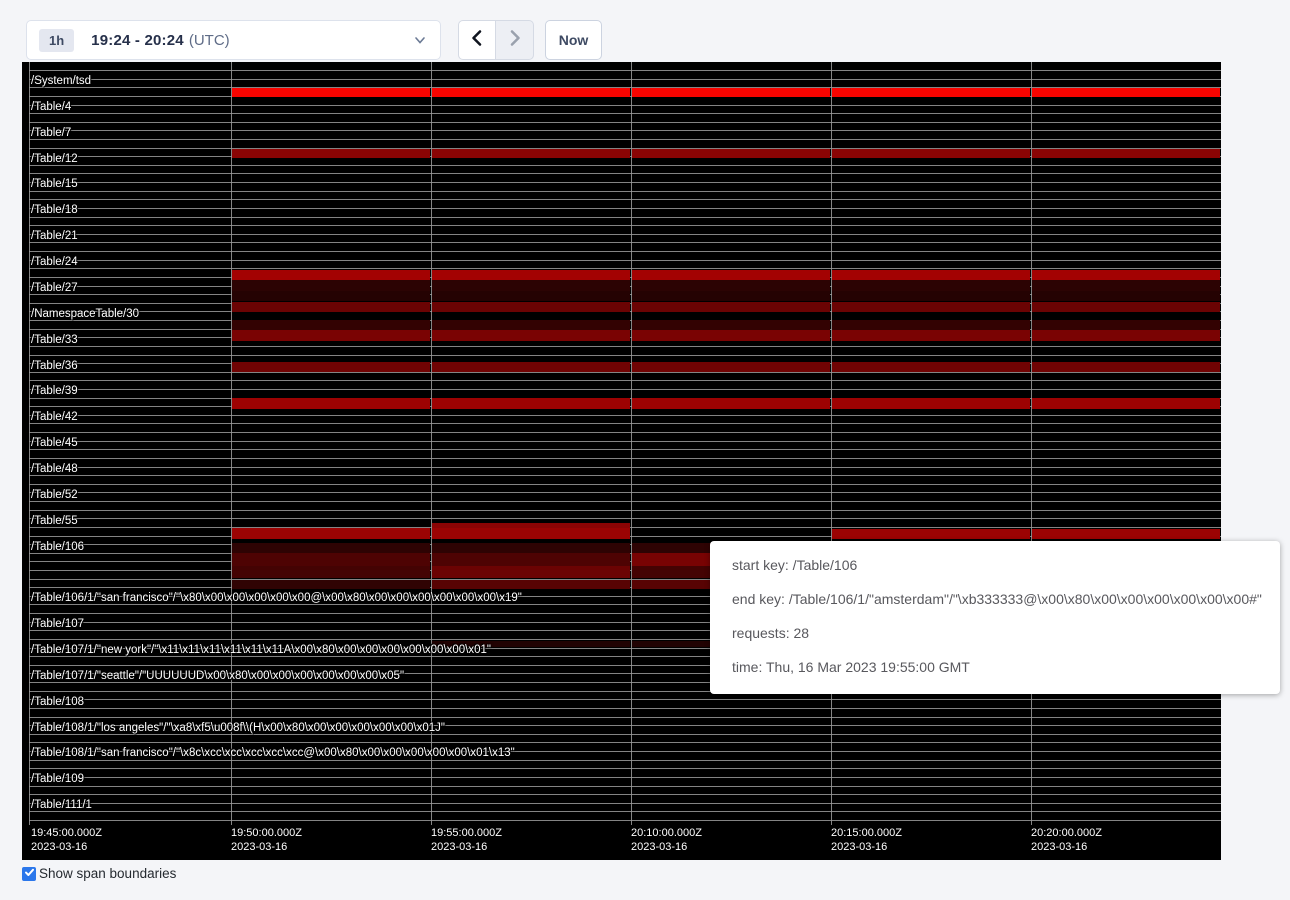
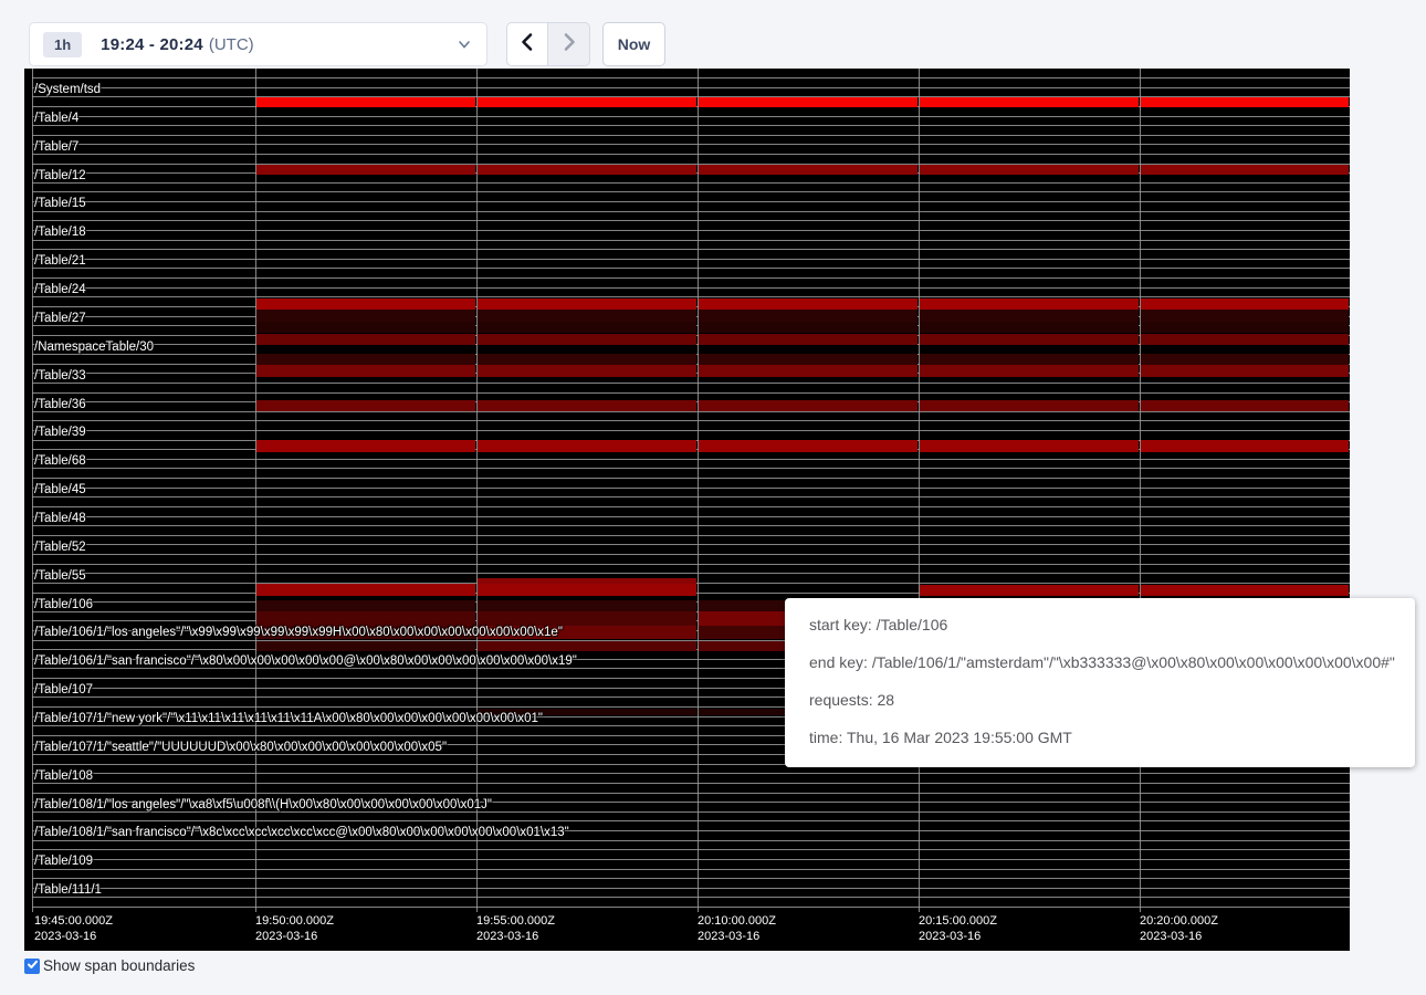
  1h
  19:24 - 20:24
  (UTC)
  Now
  /System/tsd
  /Table/4
  /Table/7
  /Table/12
  /Table/15
  /Table/18
  /Table/21
  /Table/24
  /Table/27
  /NamespaceTable/30
  /Table/33
  /Table/36
  /Table/39
- /Table/42
+ /Table/68
  /Table/45
  /Table/48
  /Table/52
  /Table/55
  /Table/106
+ /Table/106/1/"los angeles"/"\x99\x99\x99\x99\x99\x99H\x00\x80\x00\x00\x00\x00\x00\x00\x1e"
  /Table/106/1/"san francisco"/"\x80\x00\x00\x00\x00\x00@\x00\x80\x00\x00\x00\x00\x00\x00\x19"
  /Table/107
  /Table/107/1/"new york"/"\x11\x11\x11\x11\x11\x11A\x00\x80\x00\x00\x00\x00\x00\x00\x01"
  /Table/107/1/"seattle"/"UUUUUUD\x00\x80\x00\x00\x00\x00\x00\x00\x05"
  /Table/108
  /Table/108/1/"los angeles"/"\xa8\xf5\u008f\\(H\x00\x80\x00\x00\x00\x00\x00\x01J"
  /Table/108/1/"san francisco"/"\x8c\xcc\xcc\xcc\xcc\xcc@\x00\x80\x00\x00\x00\x00\x00\x01\x13"
  /Table/109
  /Table/111/1
  19:45:00.000Z
  2023-03-16
  19:50:00.000Z
  2023-03-16
  19:55:00.000Z
  2023-03-16
  20:10:00.000Z
  2023-03-16
  20:15:00.000Z
  2023-03-16
  20:20:00.000Z
  2023-03-16
  start key: /Table/106
  end key: /Table/106/1/"amsterdam"/"\xb333333@\x00\x80\x00\x00\x00\x00\x00\x00#"
  requests: 28
  time: Thu, 16 Mar 2023 19:55:00 GMT
  Show span boundaries
